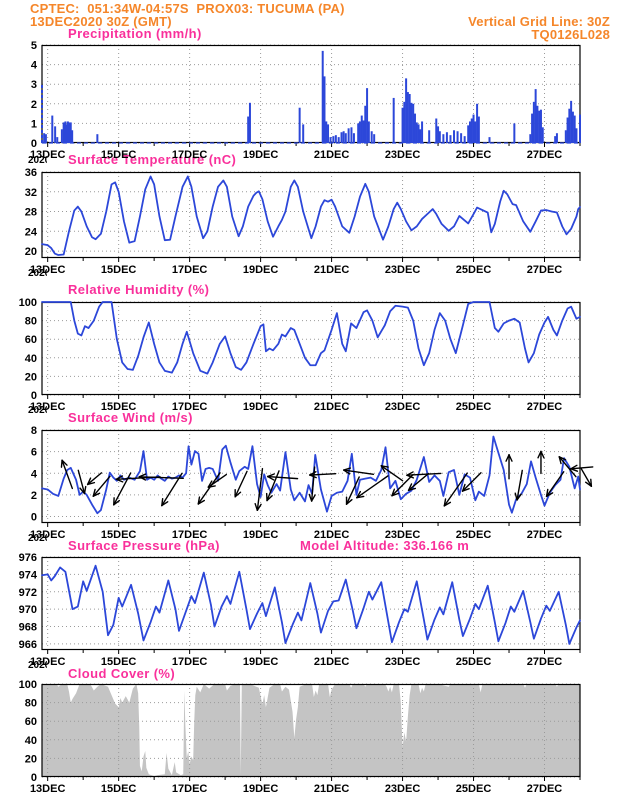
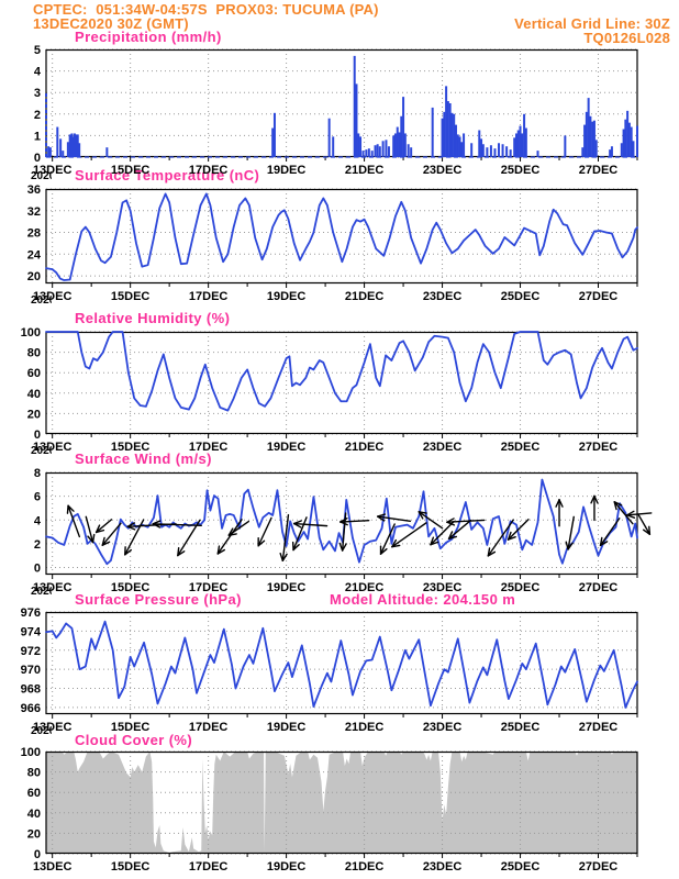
  CPTEC: 051:34W-04:57S PROX03: TUCUMA (PA)
  13DEC2020 30Z (GMT)
  Vertical Grid Line: 30Z
  TQ0126L028
  Precipitation (mm/h)
  Surface Temperature (nC)
  Relative Humidity (%)
  Surface Wind (m/s)
  Surface Pressure (hPa)
- Model Altitude: 336.166 m
+ Model Altitude: 204.150 m
  Cloud Cover (%)
  202
  202
  202
  202
  202
  0
  1
  2
  3
  4
  5
  13DEC
  15DEC
  17DEC
  19DEC
  21DEC
  23DEC
  25DEC
  27DEC
  20
  24
  28
  32
  36
  13DEC
  15DEC
  17DEC
  19DEC
  21DEC
  23DEC
  25DEC
  27DEC
  0
  20
  40
  60
  80
  100
  13DEC
  15DEC
  17DEC
  19DEC
  21DEC
  23DEC
  25DEC
  27DEC
  0
  2
  4
  6
  8
  13DEC
  15DEC
  17DEC
  19DEC
  21DEC
  23DEC
  25DEC
  27DEC
  966
  968
  970
  972
  974
  976
  13DEC
  15DEC
  17DEC
  19DEC
  21DEC
  23DEC
  25DEC
  27DEC
  0
  20
  40
  60
  80
  100
  13DEC
  15DEC
  17DEC
  19DEC
  21DEC
  23DEC
  25DEC
  27DEC
